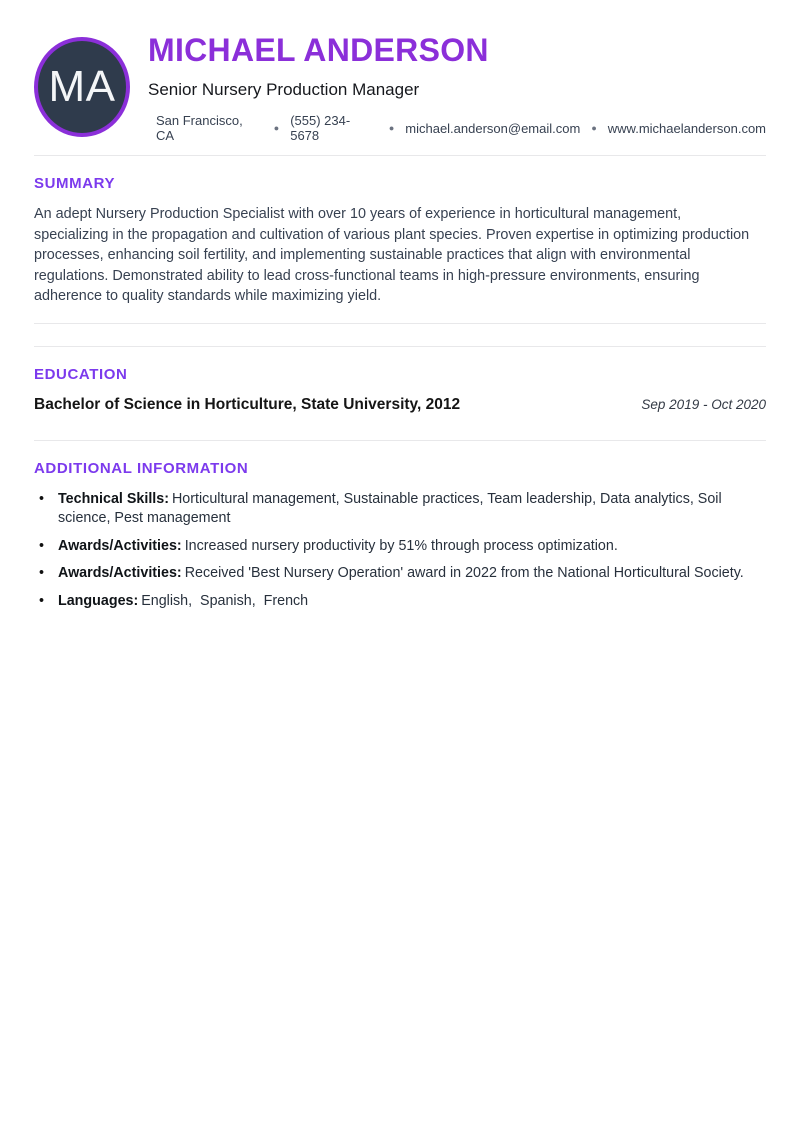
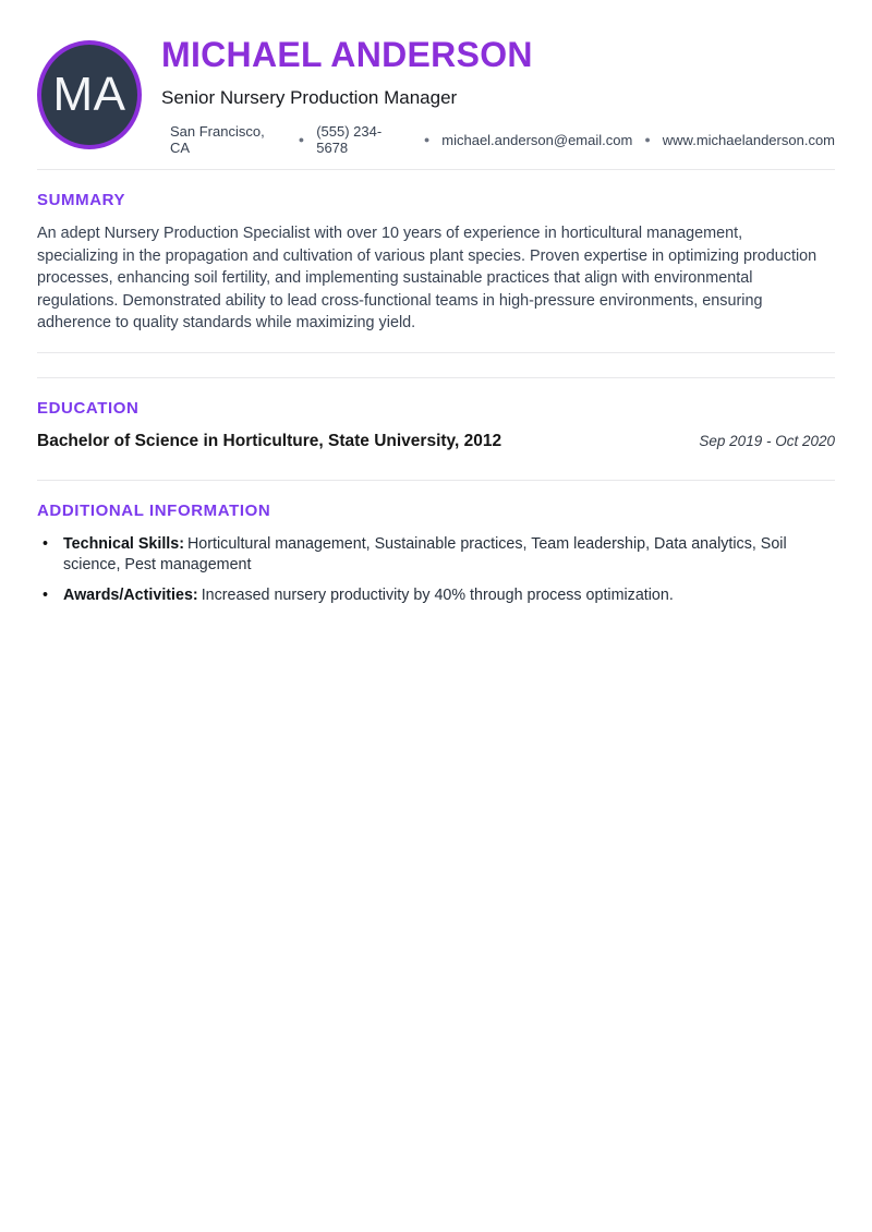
  MA
  MICHAEL ANDERSON
  Senior Nursery Production Manager
  San Francisco, CA
  ●
  (555) 234-5678
  ●
  michael.anderson@email.com
  ●
  www.michaelanderson.com
  SUMMARY
  An adept Nursery Production Specialist with over 10 years of experience in horticultural management, specializing in the propagation and cultivation of various plant species. Proven expertise in optimizing production processes, enhancing soil fertility, and implementing sustainable practices that align with environmental regulations. Demonstrated ability to lead cross-functional teams in high-pressure environments, ensuring adherence to quality standards while maximizing yield.
  EDUCATION
  Bachelor of Science in Horticulture, State University, 2012
  Sep 2019 - Oct 2020
  ADDITIONAL INFORMATION
  Technical Skills: Horticultural management, Sustainable practices, Team leadership, Data analytics, Soil science, Pest management
- Awards/Activities: Increased nursery productivity by 51% through process optimization.
+ Awards/Activities: Increased nursery productivity by 40% through process optimization.
- Awards/Activities: Received 'Best Nursery Operation' award in 2022 from the National Horticultural Society.
- Languages: English, Spanish, French
